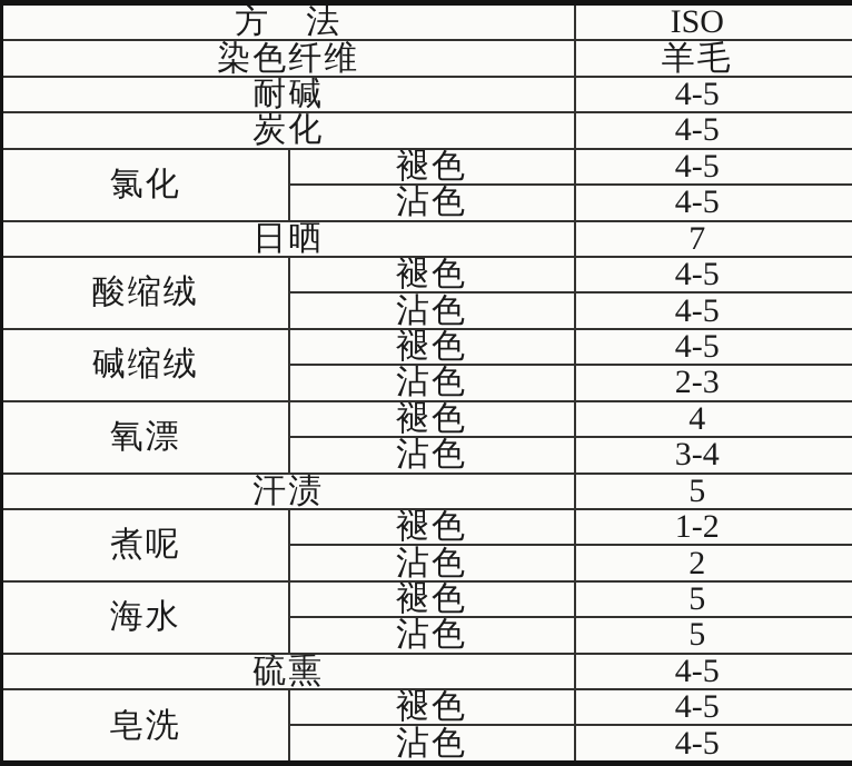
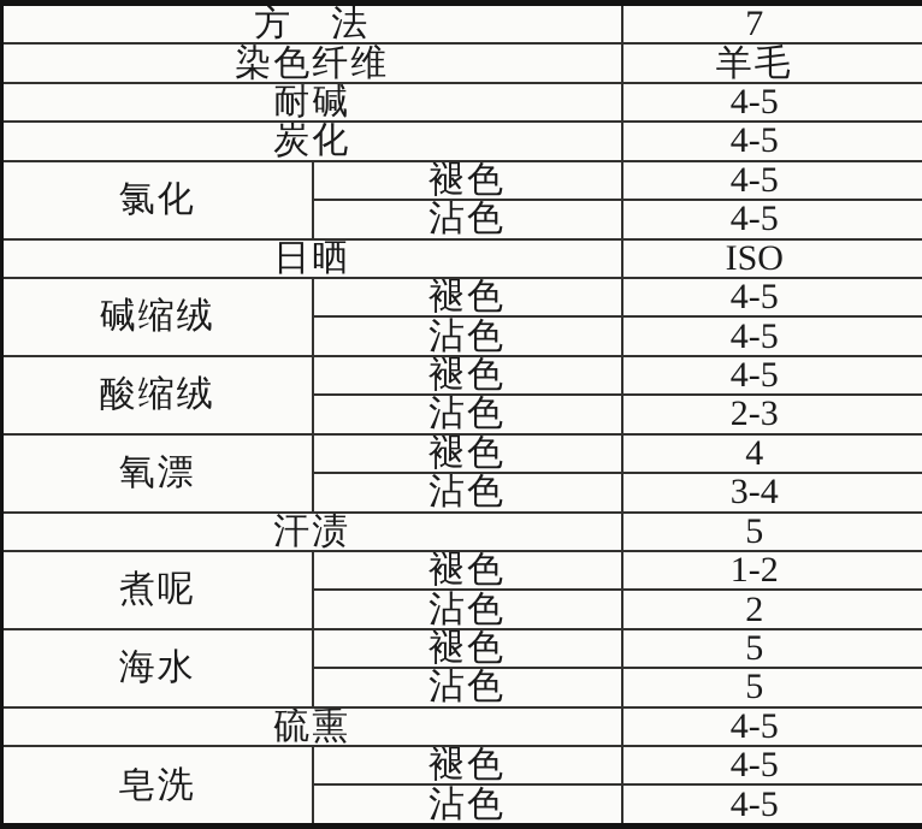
- 方 法	ISO
+ 方 法	7
  染色纤维	羊毛
  耐碱	4-5
  炭化	4-5
  氯化	褪色	4-5
  沾色	4-5
- 日晒	7
+ 日晒	ISO
- 酸缩绒	褪色	4-5
+ 碱缩绒	褪色	4-5
  沾色	4-5
- 碱缩绒	褪色	4-5
+ 酸缩绒	褪色	4-5
  沾色	2-3
  氧漂	褪色	4
  沾色	3-4
  汗渍	5
  煮呢	褪色	1-2
  沾色	2
  海水	褪色	5
  沾色	5
  硫熏	4-5
  皂洗	褪色	4-5
  沾色	4-5
